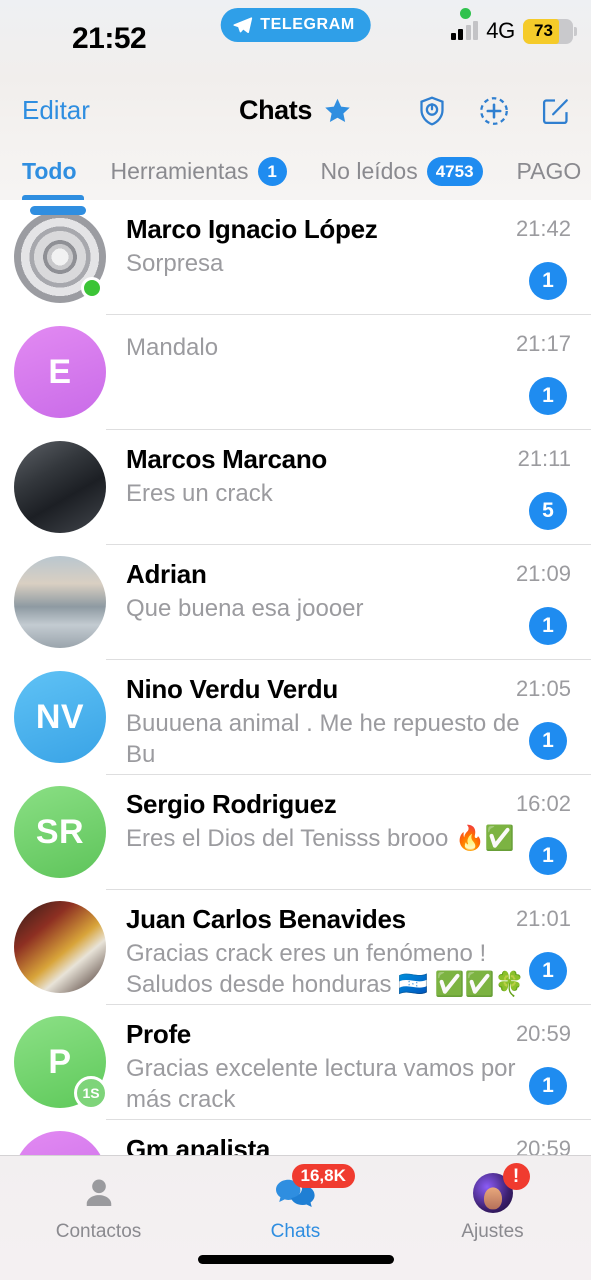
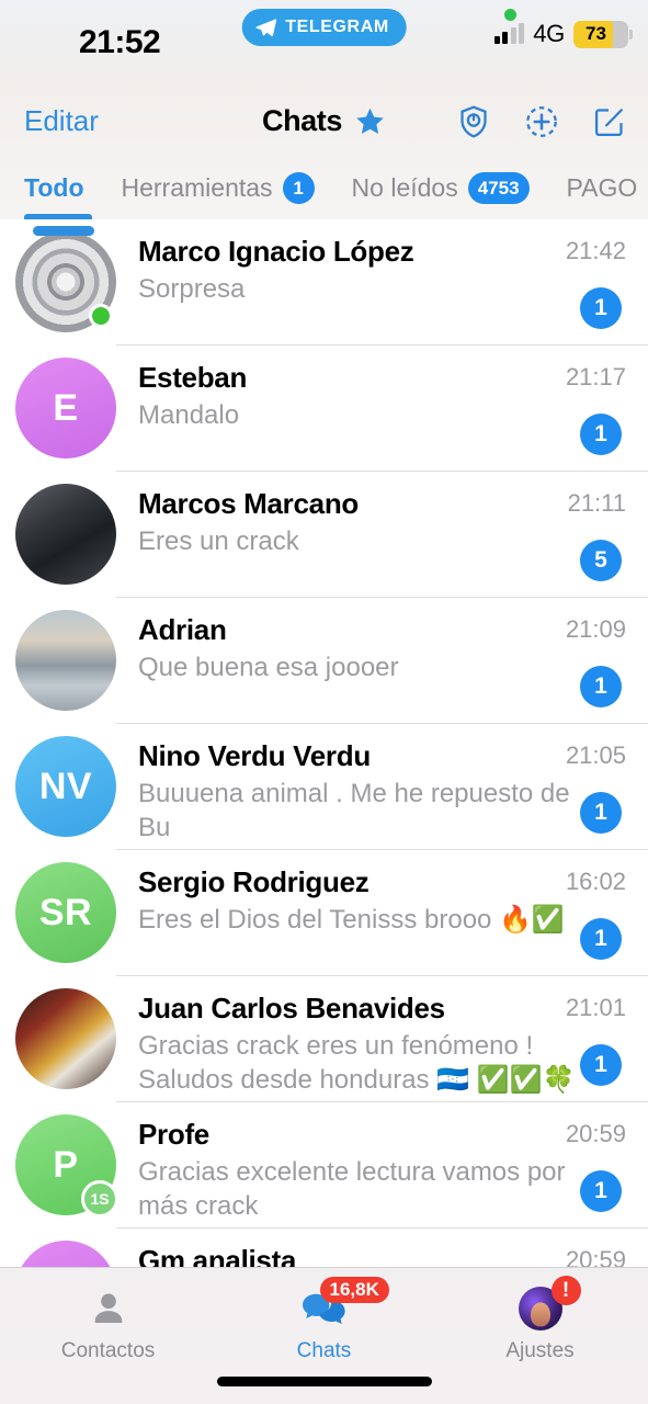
  21:52
  TELEGRAM
  4G
  73
  Editar
  Chats
  Todo
  Herramientas
  1
  No leídos
  4753
  PAGO
  Marco Ignacio López
  Sorpresa
  21:42
  1
  E
+ Esteban
  Mandalo
  21:17
  1
  Marcos Marcano
  Eres un crack
  21:11
  5
  Adrian
  Que buena esa joooer
  21:09
  1
  NV
  Nino Verdu Verdu
  Buuuena animal . Me he repuesto de Bu
  21:05
  1
  SR
  Sergio Rodriguez
  Eres el Dios del Tenisss brooo 🔥✅
  16:02
  1
  Juan Carlos Benavides
  Gracias crack eres un fenómeno !
  Saludos desde honduras 🇭🇳 ✅✅🍀
  21:01
  1
  P
  1S
  Profe
  Gracias excelente lectura vamos por más crack
  20:59
  1
  Gm analista
  20:59
  Contactos
  16,8K
  Chats
  !
  Ajustes
